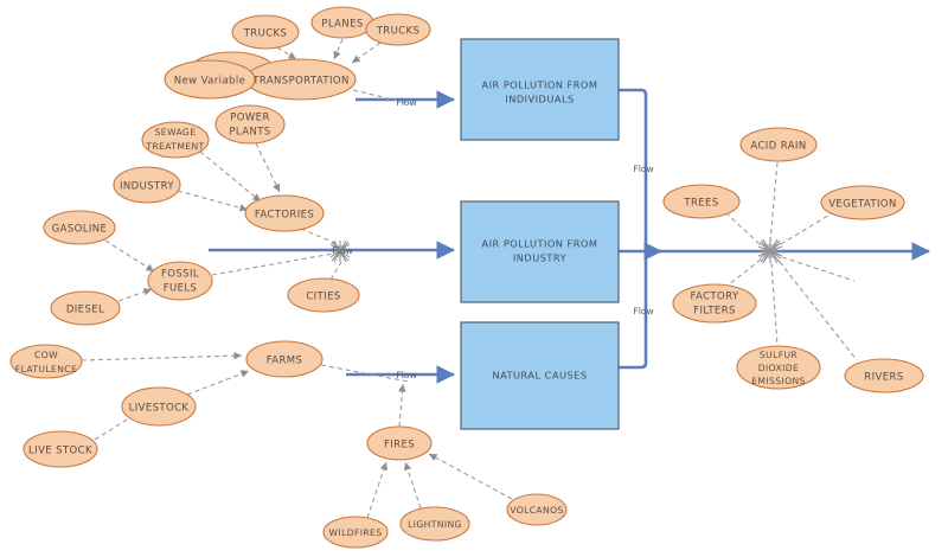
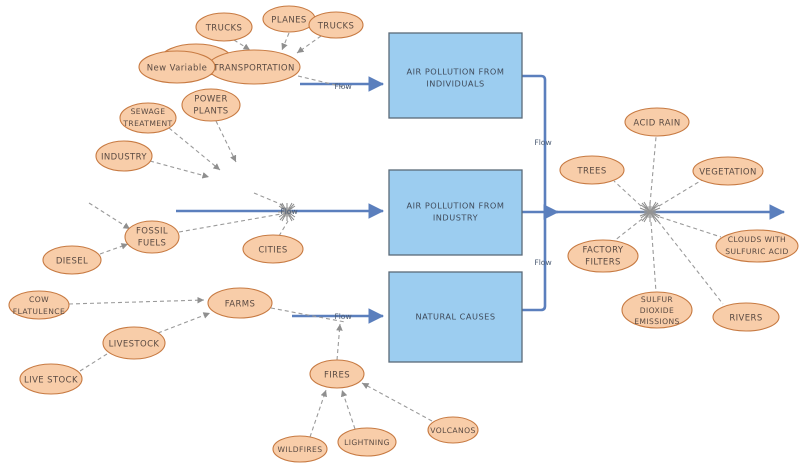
  AIR POLLUTION FROM
  INDIVIDUALS
  AIR POLLUTION FROM
  INDUSTRY
  NATURAL CAUSES
  TRUCKS
  PLANES
  TRUCKS
  TRANSPORTATION
  New Variable
  SEWAGE
  TREATMENT
  POWER
  PLANTS
  INDUSTRY
- FACTORIES
- GASOLINE
  FOSSIL
  FUELS
  DIESEL
  CITIES
  COW
  FLATULENCE
  LIVESTOCK
  LIVE STOCK
  FARMS
  FIRES
  WILDFIRES
  LIGHTNING
  VOLCANOS
  ACID RAIN
  TREES
  VEGETATION
  FACTORY
  FILTERS
+ CLOUDS WITH
+ SULFURIC ACID
  SULFUR
  DIOXIDE
  EMISSIONS
  RIVERS
  Flow
  Flow
  Flow
  Flow
  Flow
